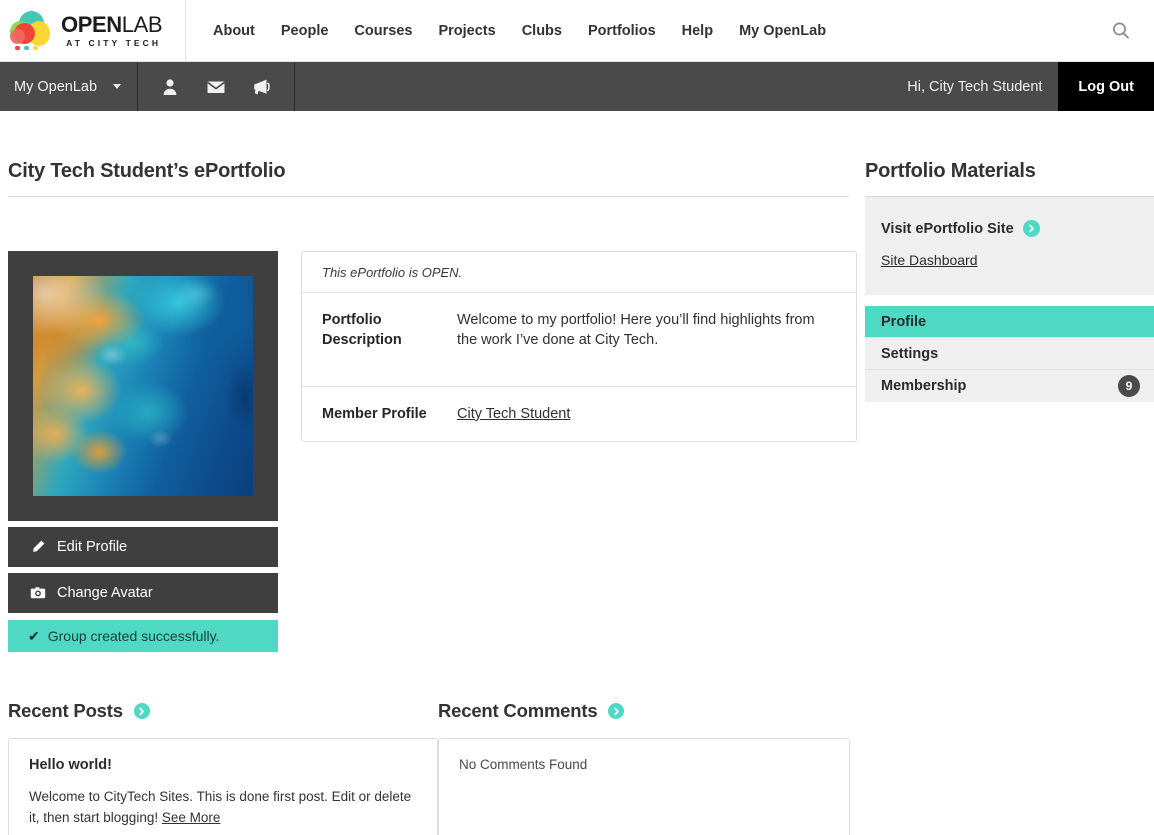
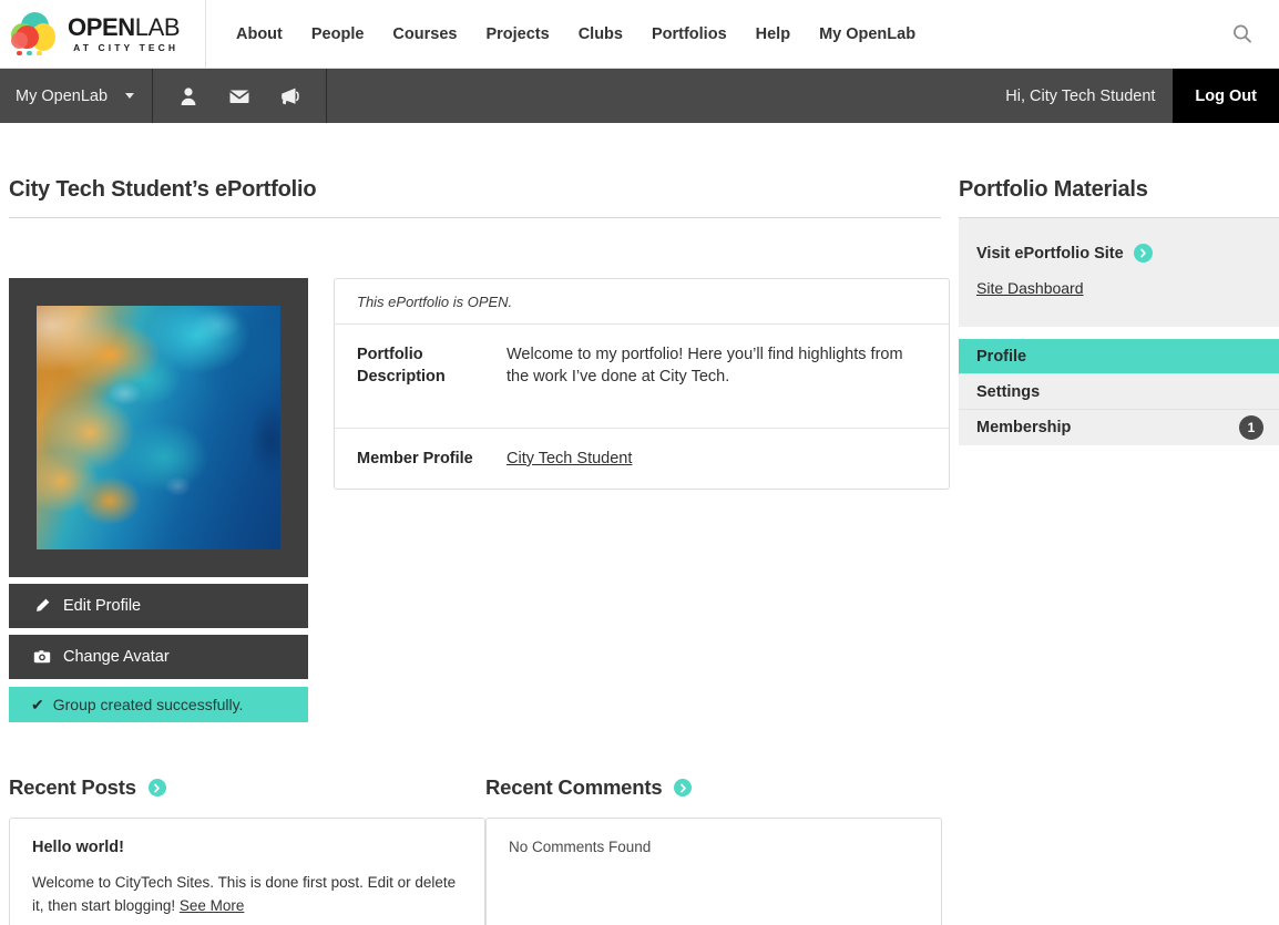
  OPENLAB
  AT CITY TECH
  About
  People
  Courses
  Projects
  Clubs
  Portfolios
  Help
  My OpenLab
  My OpenLab
  Hi, City Tech Student
  Log Out
  City Tech Student’s ePortfolio
  Edit Profile
  Change Avatar
  ✔
  Group created successfully.
  This ePortfolio is OPEN.
  Portfolio Description
  Welcome to my portfolio! Here you’ll find highlights from the work I’ve done at City Tech.
  Member Profile
  City Tech Student
  Recent Posts
  Hello world!
  Welcome to CityTech Sites. This is done first post. Edit or delete it, then start blogging! See More
  Recent Comments
  No Comments Found
  Portfolio Materials
  Visit ePortfolio Site
  Site Dashboard
  Profile
  Settings
  Membership
- 9
+ 1
